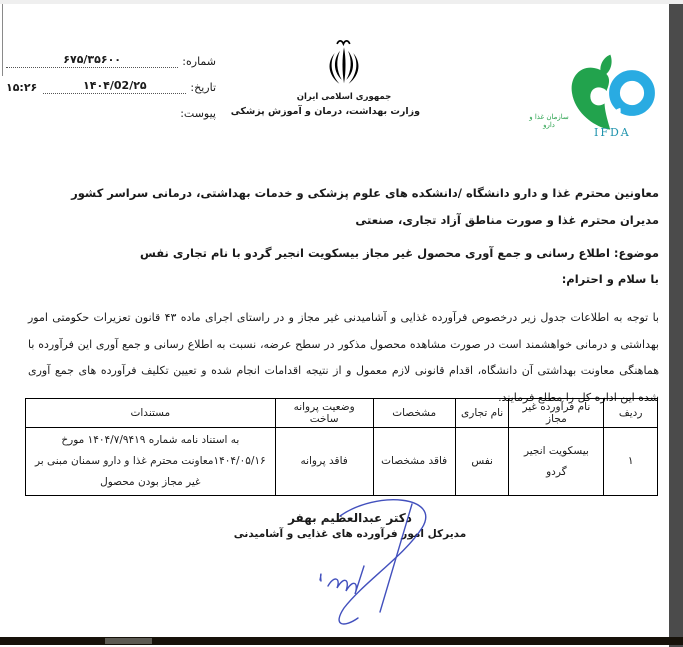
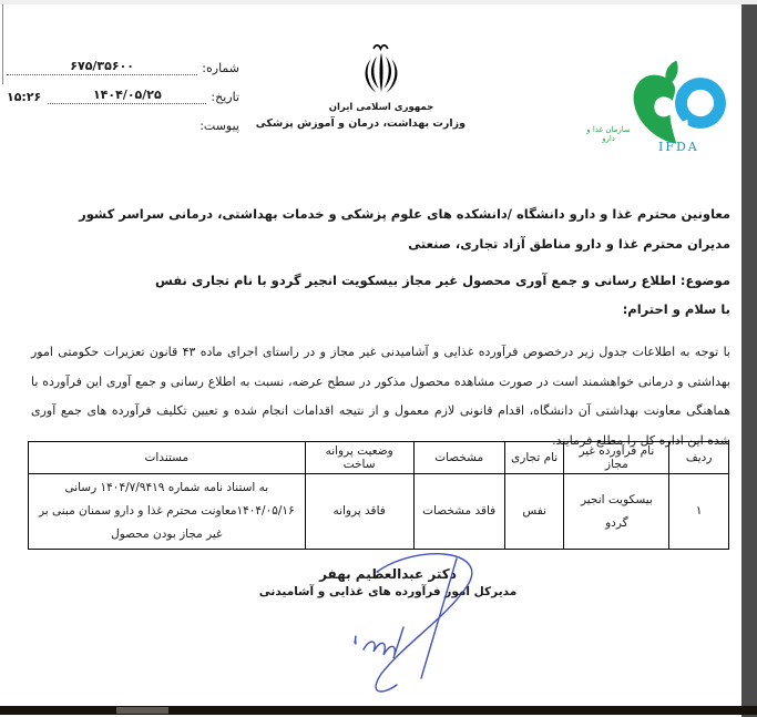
  شماره:
  ۶۷۵/۳۵۶۰۰
  تاریخ:
- ۱۴۰۴/02/۲۵
+ ۱۴۰۴/۰۵/۲۵
  ۱۵:۲۶
  پیوست:
  جمهوری اسلامی ایران
  وزارت بهداشت، درمان و آموزش پزشکی
  سازمان غذا و دارو
  IFDA
  معاونین محترم غذا و دارو دانشگاه /دانشکده های علوم پزشکی و خدمات بهداشتی، درمانی سراسر کشور
- مدیران محترم غذا و صورت مناطق آزاد تجاری، صنعتی
+ مدیران محترم غذا و دارو مناطق آزاد تجاری، صنعتی
  موضوع: اطلاع رسانی و جمع آوری محصول غیر مجاز بیسکویت انجیر گردو با نام تجاری نفس
  با سلام و احترام:
  با توجه به اطلاعات جدول زیر درخصوص فرآورده غذایی و آشامیدنی غیر مجاز و در راستای اجرای ماده ۴۳ قانون تعزیرات حکومتی امور بهداشتی و درمانی خواهشمند است در صورت مشاهده محصول مذکور در سطح عرضه، نسبت به اطلاع رسانی و جمع آوری این فرآورده با هماهنگی معاونت بهداشتی آن دانشگاه، اقدام قانونی لازم معمول و از نتیجه اقدامات انجام شده و تعیین تکلیف فرآورده های جمع آوری شده این اداره کل را مطلع فرمایند.
  ردیف	نام فرآورده غیر مجاز	نام تجاری	مشخصات	وضعیت پروانه ساخت	مستندات
- ۱	بیسکویت انجیر گردو	نفس	فاقد مشخصات	فاقد پروانه	به استناد نامه شماره ۱۴۰۴/۷/۹۴۱۹ مورخ ۱۴۰۴/۰۵/۱۶معاونت محترم غذا و دارو سمنان مبنی بر غیر مجاز بودن محصول
+ ۱	بیسکویت انجیر گردو	نفس	فاقد مشخصات	فاقد پروانه	به استناد نامه شماره ۱۴۰۴/۷/۹۴۱۹ رسانی ۱۴۰۴/۰۵/۱۶معاونت محترم غذا و دارو سمنان مبنی بر غیر مجاز بودن محصول
  دکتر عبدالعظیم بهفر
  مدیرکل اور فرآورده های غذایی و آشامیدنی
